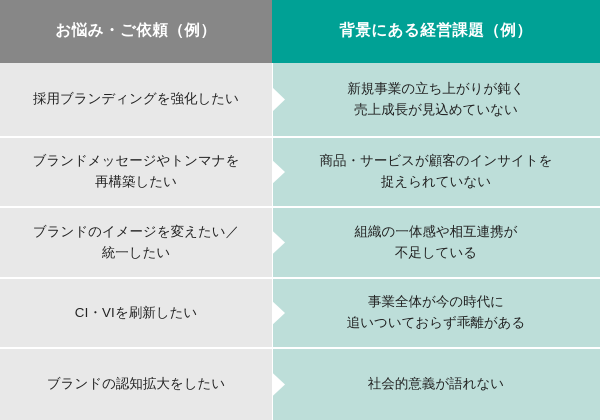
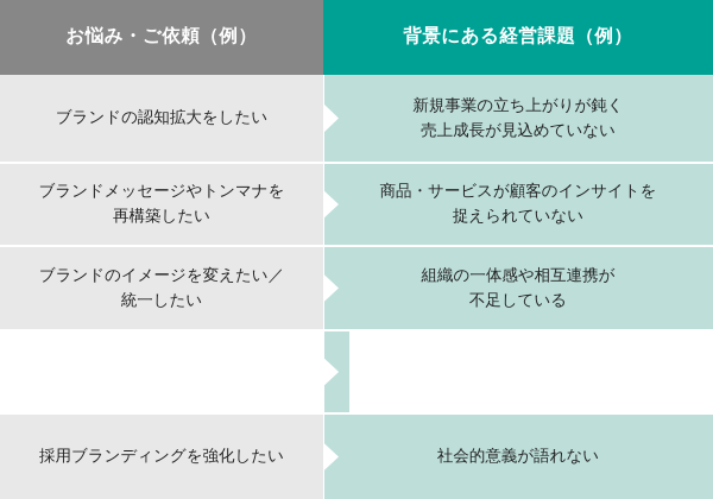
  お悩み・ご依頼（例）
  背景にある経営課題（例）
- 採用ブランディングを強化したい
+ ブランドの認知拡大をしたい
  新規事業の立ち上がりが鈍く
  売上成長が見込めていない
  ブランドメッセージやトンマナを
  再構築したい
  商品・サービスが顧客のインサイトを
  捉えられていない
  ブランドのイメージを変えたい／
  統一したい
  組織の一体感や相互連携が
  不足している
- CI・VIを刷新したい
- 事業全体が今の時代に
- 追いついておらず乖離がある
- ブランドの認知拡大をしたい
+ 採用ブランディングを強化したい
  社会的意義が語れない
